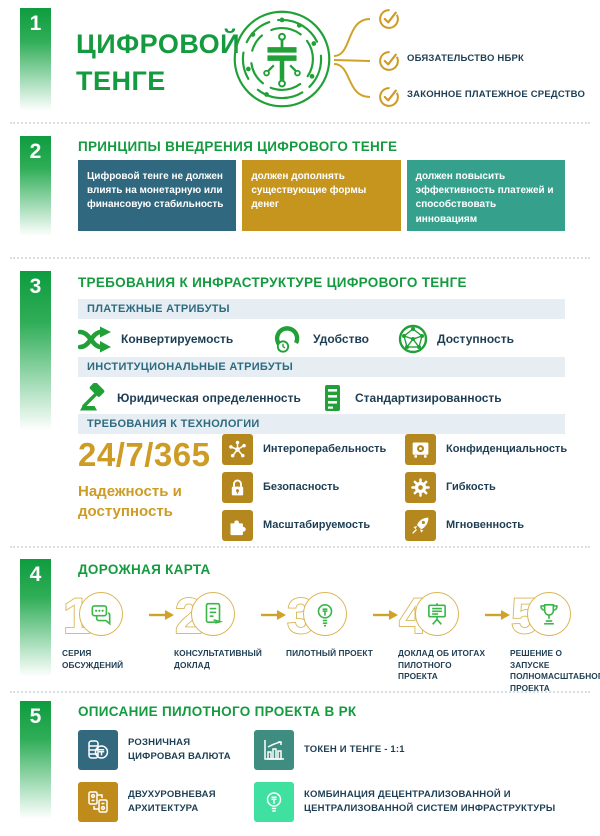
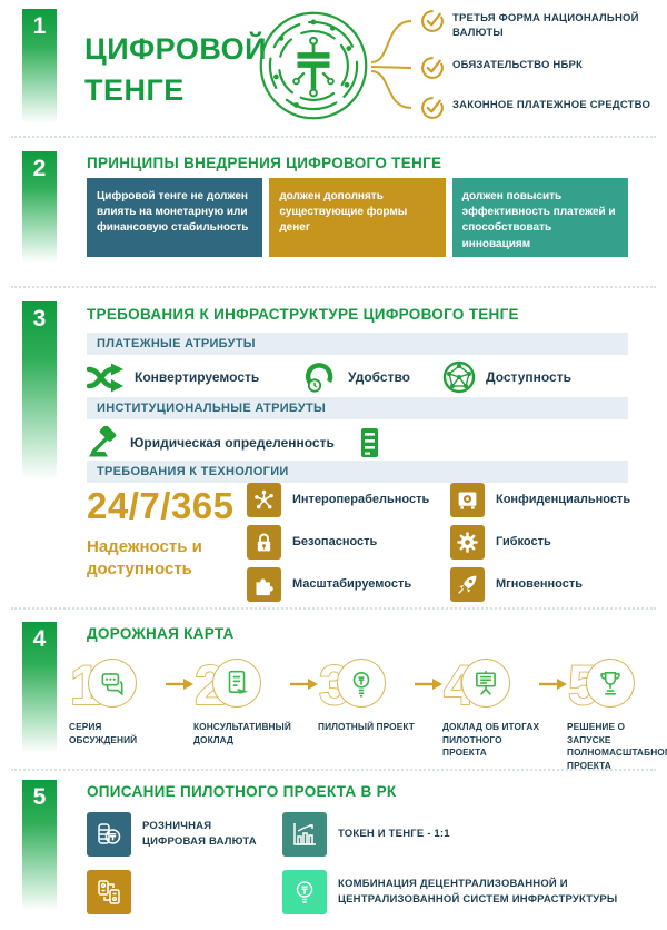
  1
  ЦИФРОВОЙ ТЕНГЕ
+ ТРЕТЬЯ ФОРМА НАЦИОНАЛЬНОЙ ВАЛЮТЫ
  ОБЯЗАТЕЛЬСТВО НБРК
  ЗАКОННОЕ ПЛАТЕЖНОЕ СРЕДСТВО
  2
  ПРИНЦИПЫ ВНЕДРЕНИЯ ЦИФРОВОГО ТЕНГЕ
  Цифровой тенге не должен влиять на монетарную или финансовую стабильность
  должен дополнять существующие формы денег
  должен повысить эффективность платежей и способствовать инновациям
  3
  ТРЕБОВАНИЯ К ИНФРАСТРУКТУРЕ ЦИФРОВОГО ТЕНГЕ
  ПЛАТЕЖНЫЕ АТРИБУТЫ
  Конвертируемость
  Удобство
  Доступность
  ИНСТИТУЦИОНАЛЬНЫЕ АТРИБУТЫ
  Юридическая определенность
- Стандартизированность
  ТРЕБОВАНИЯ К ТЕХНОЛОГИИ
  24/7/365
  Надежность и доступность
  Интероперабельность
  Конфиденциальность
  Безопасность
  Гибкость
  Масштабируемость
  Мгновенность
  4
  ДОРОЖНАЯ КАРТА
  1
  СЕРИЯ ОБСУЖДЕНИЙ
  2
  КОНСУЛЬТАТИВНЫЙ ДОКЛАД
  3
  ПИЛОТНЫЙ ПРОЕКТ
  4
  ДОКЛАД ОБ ИТОГАХ ПИЛОТНОГО ПРОЕКТА
  5
  РЕШЕНИЕ О ЗАПУСКЕ ПОЛНОМАСШТАБНО ПРОЕКТА
  5
  ОПИСАНИЕ ПИЛОТНОГО ПРОЕКТА В РК
  РОЗНИЧНАЯ ЦИФРОВАЯ ВАЛЮТА
  ТОКЕН И ТЕНГЕ - 1:1
- ДВУХУРОВНЕВАЯ АРХИТЕКТУРА
  КОМБИНАЦИЯ ДЕЦЕНТРАЛИЗОВАННОЙ И ЦЕНТРАЛИЗОВАННОЙ СИСТЕМ ИНФРАСТРУКТУРЫ
